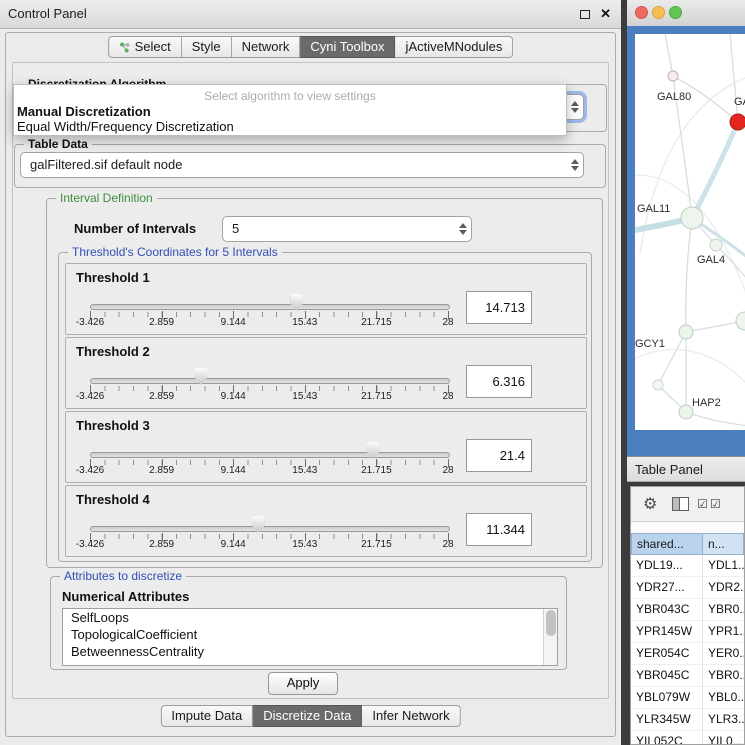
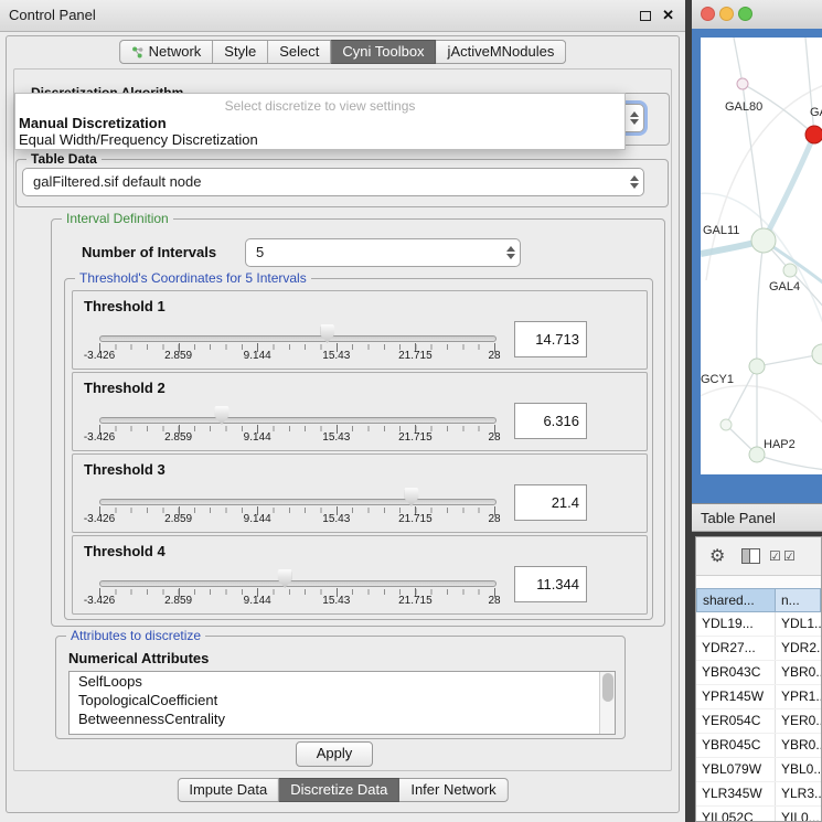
  Control Panel
  ✕
- Select
+ Network
  Style
- Network
+ Select
  Cyni Toolbox
  jActiveMNodules
- Select algorithm to view settings
+ Select discretize to view settings
  Manual Discretization
  Equal Width/Frequency Discretization
  Table Data
  galFiltered.sif default node
  Interval Definition
  Number of Intervals
  5
  Threshold's Coordinates for 5 Intervals
  Threshold 1
  -3.426
  2.859
  9.144
  15.43
  21.715
  28
  14.713
  Threshold 2
  -3.426
  2.859
  9.144
  15.43
  21.715
  28
  6.316
  Threshold 3
  -3.426
  2.859
  9.144
  15.43
  21.715
  28
  21.4
  Threshold 4
  -3.426
  2.859
  9.144
  15.43
  21.715
  28
  11.344
  Attributes to discretize
  Numerical Attributes
  SelfLoops
  TopologicalCoefficient
  BetweennessCentrality
  Apply
  Impute Data
  Discretize Data
  Infer Network
  GAL80
  GAL11
  GAL4
  GCY1
  HAP2
  Table Panel
  ⚙
  ☑
  ☑
  shared...
  n...
  YDL19...
  YDL1..
  YDR27...
  YDR2.
  YBR043C
  YBR0.
  YPR145W
  YPR1.
  YER054C
  YER0.
  YBR045C
  YBR0.
  YBL079W
  YBL0..
  YLR345W
  YLR3..
  YIL052C
  YIL0...
